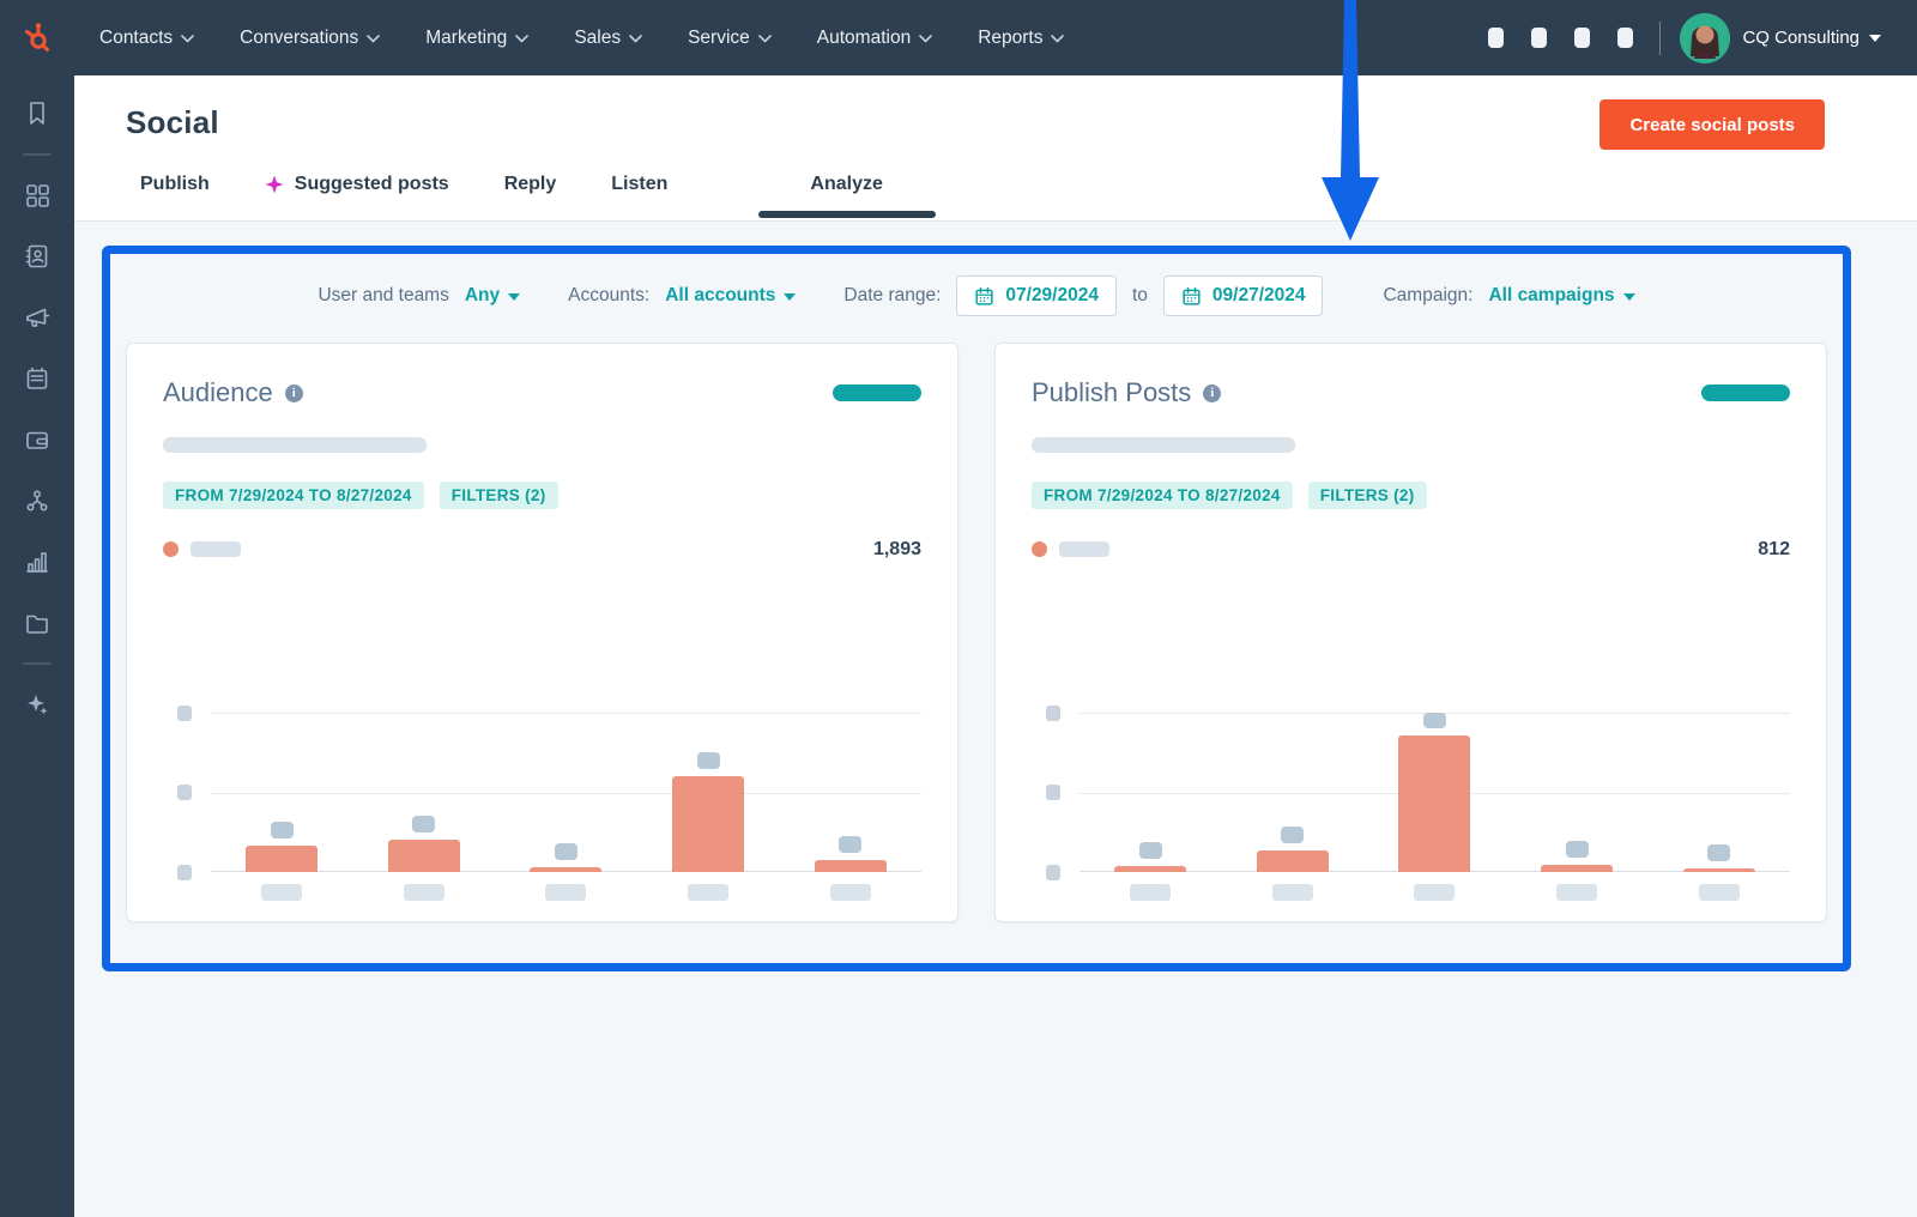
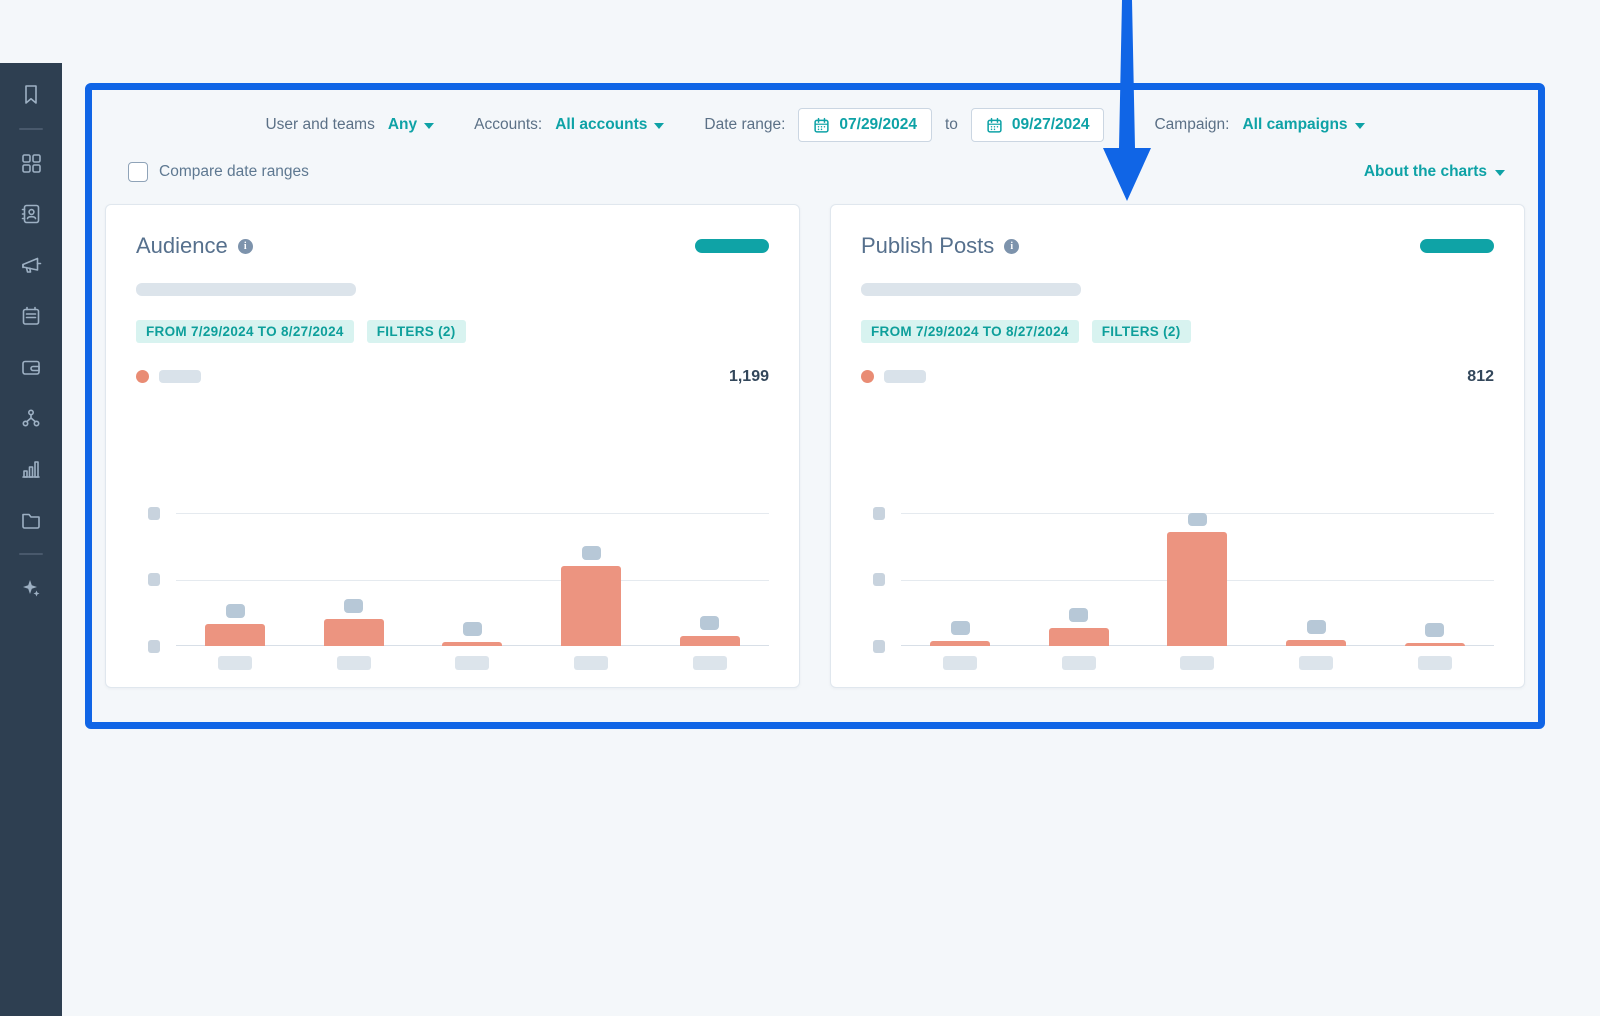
- Contacts
- Conversations
- Marketing
- Sales
- Service
- Automation
- Reports
- CQ Consulting
- Social
- Create social posts
- Publish
- Suggested posts
- Reply
- Listen
- Analyze
  User and teams
  Any
  Accounts:
  All accounts
  Date range:
  07/29/2024
  to
  09/27/2024
  Campaign:
  All campaigns
+ Compare date ranges
+ About the charts
  Audience
  i
  FROM 7/29/2024 TO 8/27/2024
  FILTERS (2)
- 1,893
+ 1,199
  Publish Posts
  i
  FROM 7/29/2024 TO 8/27/2024
  FILTERS (2)
  812
